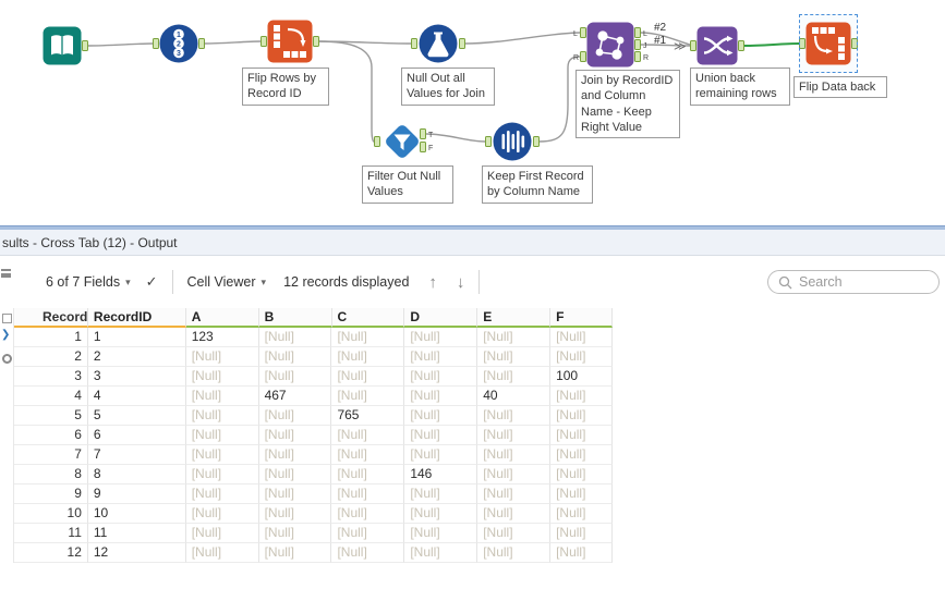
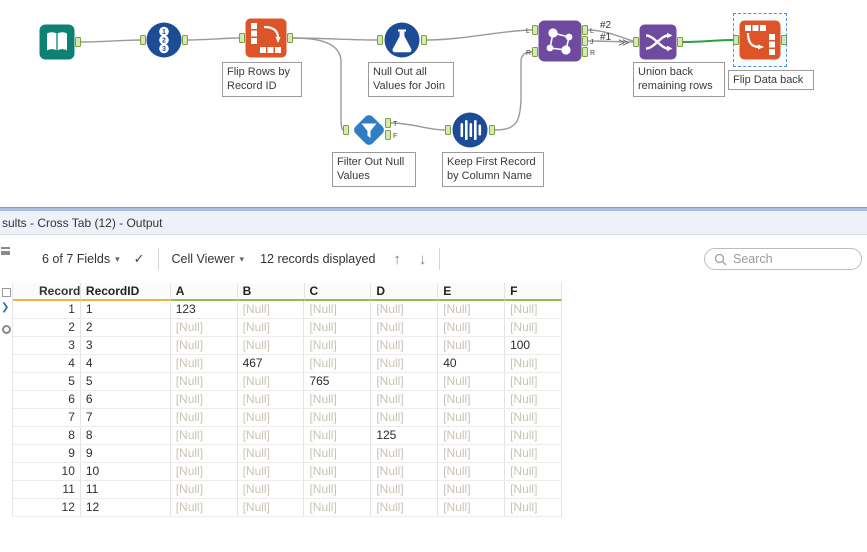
  #2
  #1
  ≫
  Flip Rows by
  Record ID
  Null Out all
  Values for Join
  Filter Out Null
  Values
  Keep First Record
  by Column Name
- Join by RecordID
- and Column
- Name - Keep
- Right Value
  Union back
  remaining rows
  Flip Data back
  sults - Cross Tab (12) - Output
  ❯
  6 of 7 Fields
  ▾
  ✓
  Cell Viewer
  ▾
  12 records displayed
  ↑
  ↓
  Search
  Record
  RecordID
  A
  B
  C
  D
  E
  F
  1
  1
  123
  [Null]
  [Null]
  [Null]
  [Null]
  [Null]
  2
  2
  [Null]
  [Null]
  [Null]
  [Null]
  [Null]
  [Null]
  3
  3
  [Null]
  [Null]
  [Null]
  [Null]
  [Null]
  100
  4
  4
  [Null]
  467
  [Null]
  [Null]
  40
  [Null]
  5
  5
  [Null]
  [Null]
  765
  [Null]
  [Null]
  [Null]
  6
  6
  [Null]
  [Null]
  [Null]
  [Null]
  [Null]
  [Null]
  7
  7
  [Null]
  [Null]
  [Null]
  [Null]
  [Null]
  [Null]
  8
  8
  [Null]
  [Null]
  [Null]
- 146
+ 125
  [Null]
  [Null]
  9
  9
  [Null]
  [Null]
  [Null]
  [Null]
  [Null]
  [Null]
  10
  10
  [Null]
  [Null]
  [Null]
  [Null]
  [Null]
  [Null]
  11
  11
  [Null]
  [Null]
  [Null]
  [Null]
  [Null]
  [Null]
  12
  12
  [Null]
  [Null]
  [Null]
  [Null]
  [Null]
  [Null]
